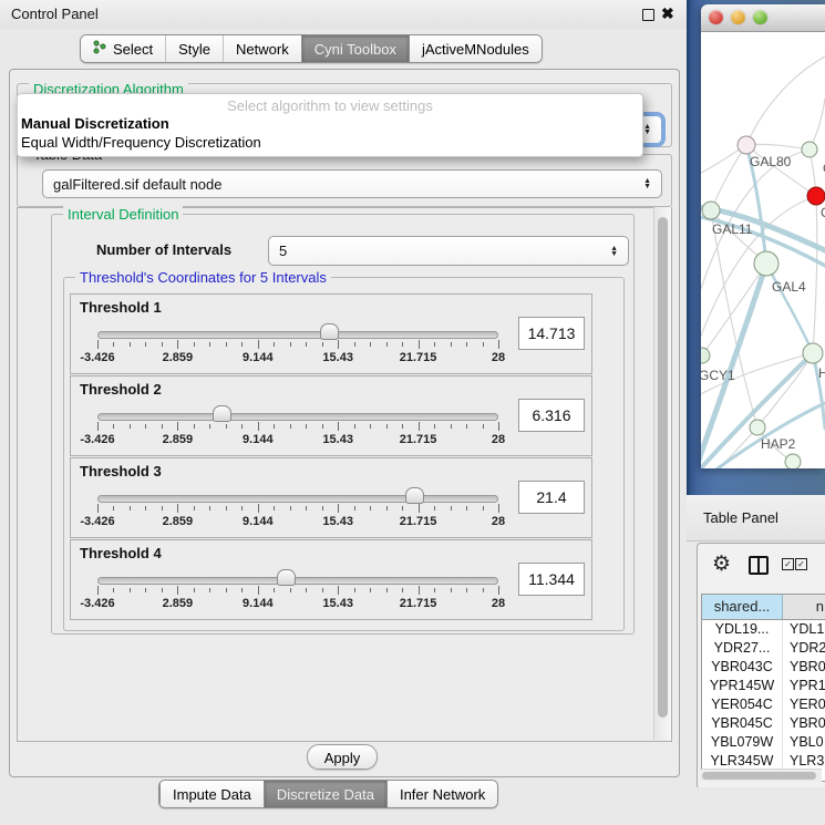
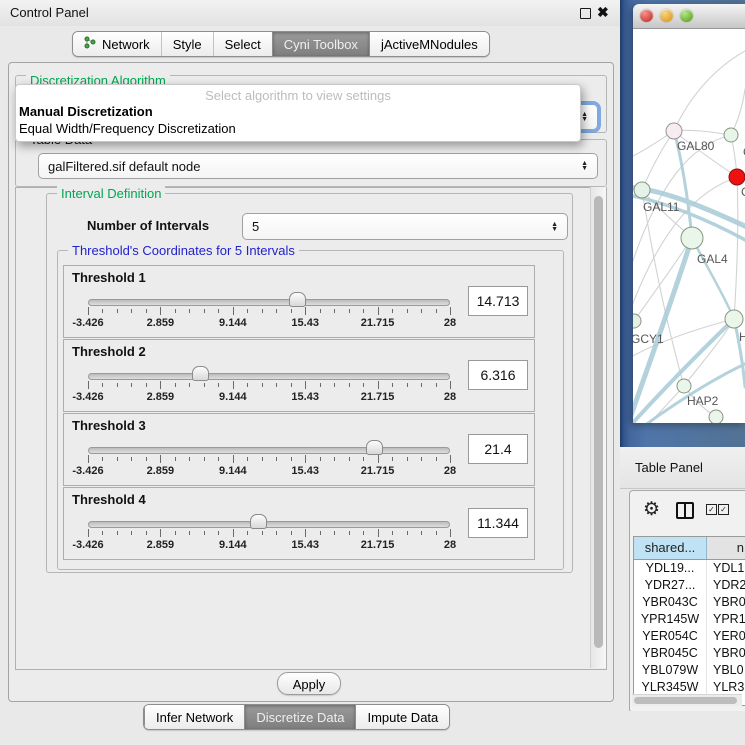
  Control Panel
  ✖
- Select
+ Network
  Style
- Network
+ Select
  Cyni Toolbox
  jActiveMNodules
  Discretization Algorithm
  Select algorithm to view settings
  Manual Discretization
  Equal Width/Frequency Discretization
  galFiltered.sif default node
  Interval Definition
  Number of Intervals
  5
  Threshold's Coordinates for 5 Intervals
  Threshold 1
  -3.426
  2.859
  9.144
  15.43
  21.715
  28
  14.713
  Threshold 2
  -3.426
  2.859
  9.144
  15.43
  21.715
  28
  6.316
  Threshold 3
  -3.426
  2.859
  9.144
  15.43
  21.715
  28
  21.4
  Threshold 4
  -3.426
  2.859
  9.144
  15.43
  21.715
  28
  11.344
  Apply
- Impute Data
+ Infer Network
  Discretize Data
- Infer Network
+ Impute Data
  GAL80
  GAL11
  GAL4
  GCY1
  H
  HAP2
  Table Panel
  ⚙
  ✓
  ✓
  shared...
  n
  YDL19...
  YDL1
  YDR27...
  YDR2
  YBR043C
  YBR0
  YPR145W
  YPR1
  YER054C
  YER0
  YBR045C
  YBR0
  YBL079W
  YBL0
  YLR345W
  YLR3
